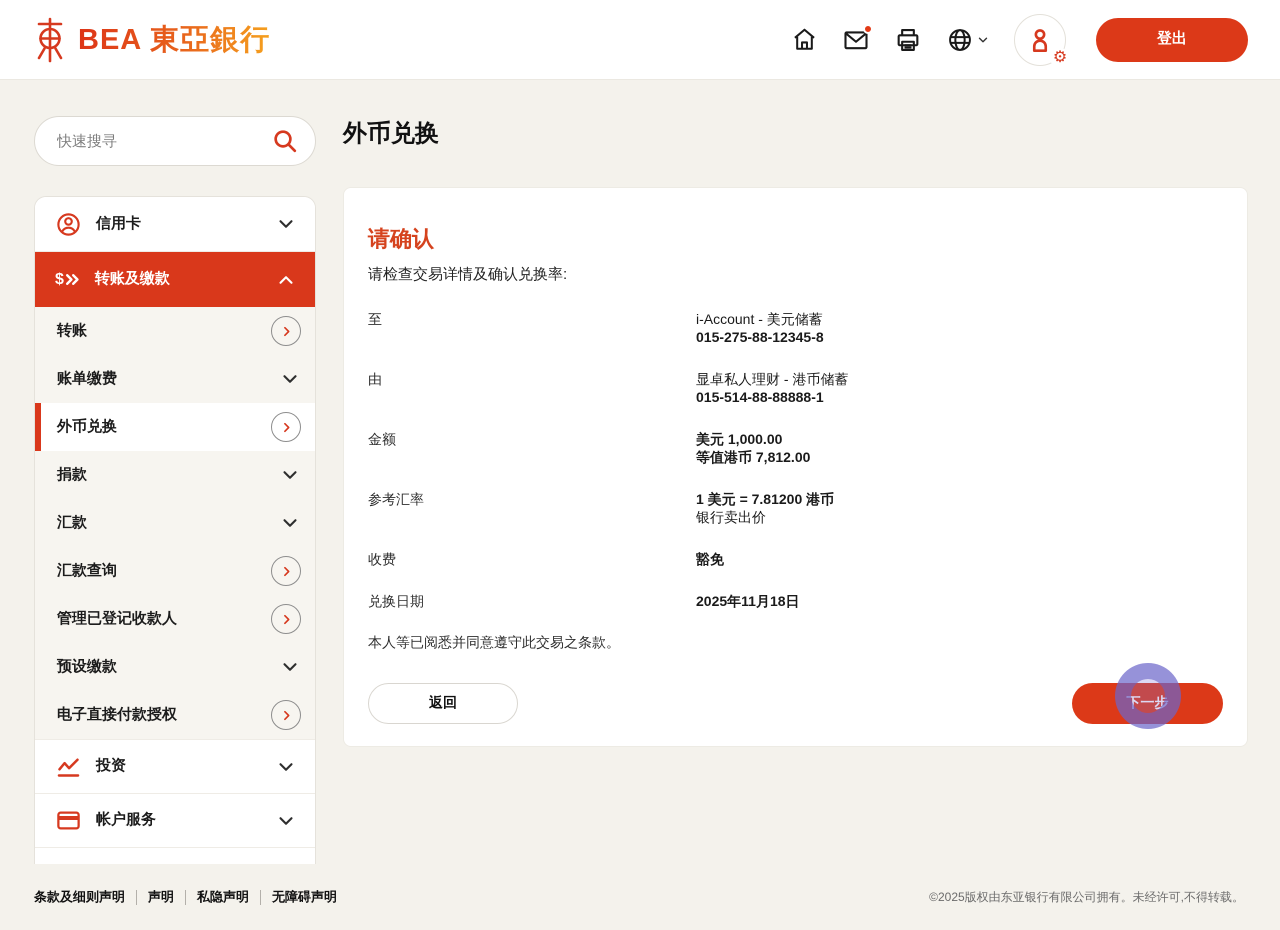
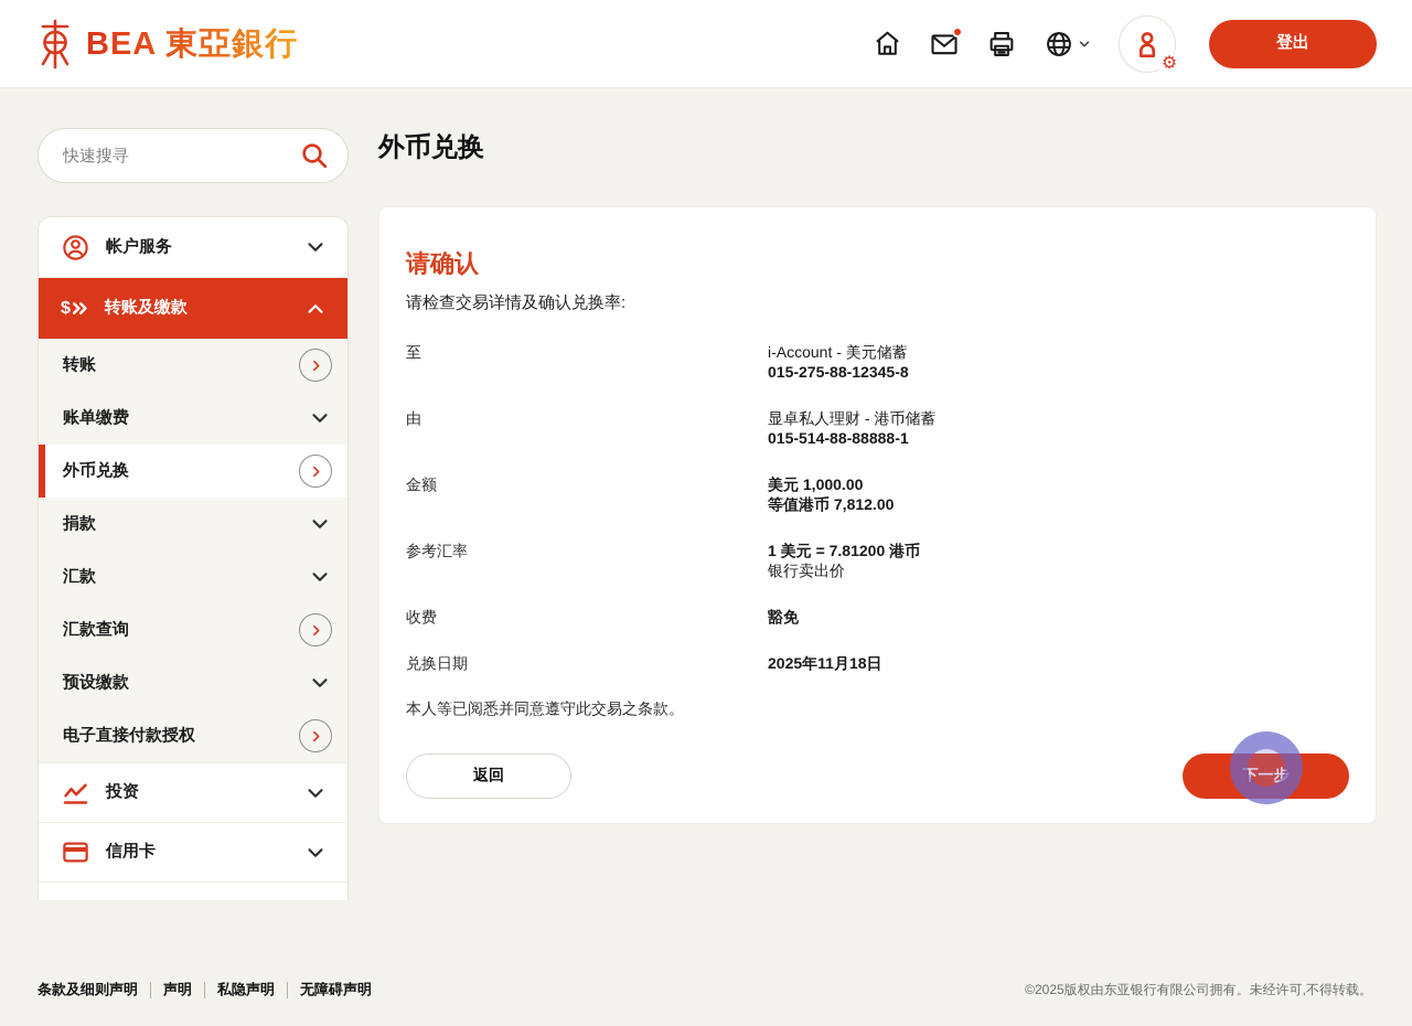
  BEA 東亞銀行
  ⚙
  登出
  快速搜寻
- 信用卡
+ 帐户服务
  $
  转账及缴款
  转账
  账单缴费
  外币兑换
  捐款
  汇款
  汇款查询
- 管理已登记收款人
  预设缴款
  电子直接付款授权
  投资
- 帐户服务
+ 信用卡
  外币兑换
  请确认
  请检查交易详情及确认兑换率:
  至
  i-Account - 美元储蓄
  015-275-88-12345-8
  由
  显卓私人理财 - 港币储蓄
  015-514-88-88888-1
  金额
  美元 1,000.00
  等值港币 7,812.00
  参考汇率
  1 美元 = 7.81200 港币
  银行卖出价
  收费
  豁免
  兑换日期
  2025年11月18日
  本人等已阅悉并同意遵守此交易之条款。
  返回
  下一步
  条款及细则声明
  声明
  私隐声明
  无障碍声明
  ©2025版权由东亚银行有限公司拥有。未经许可,不得转载。
